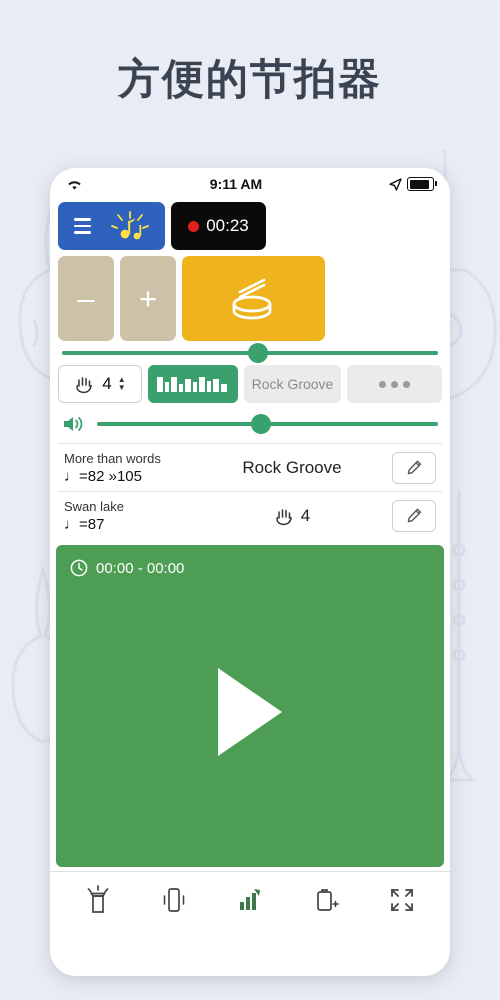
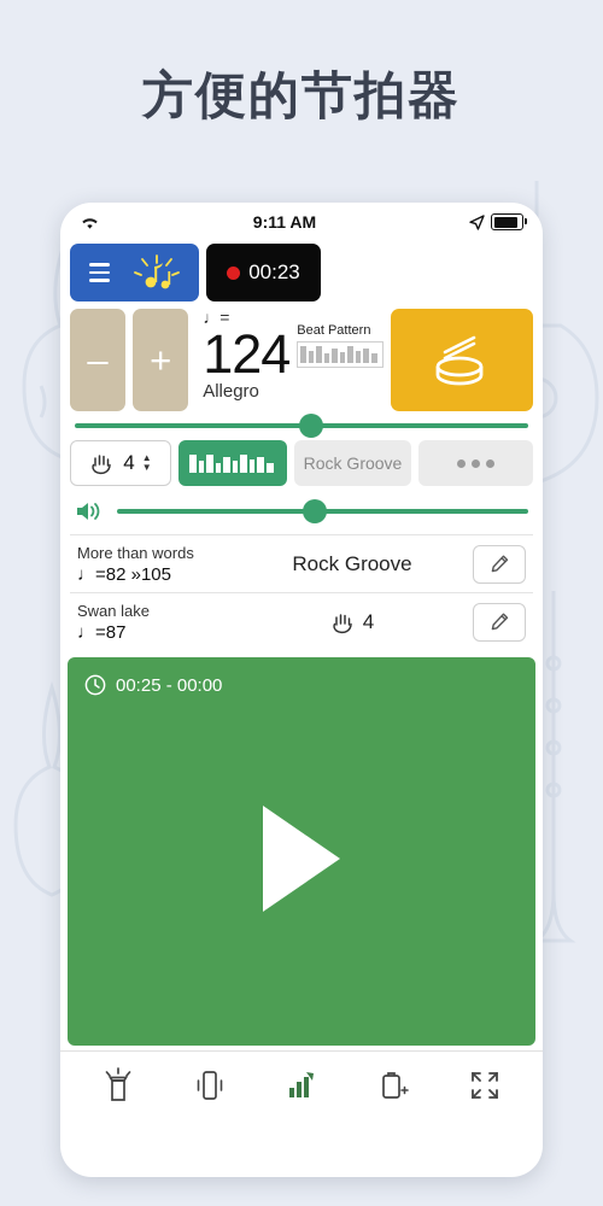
  方便的节拍器
  9:11 AM
  00:23
  –
  +
+ ♩=
+ 124
+ Allegro
+ Beat Pattern
  4
  ▲
  ▼
  Rock Groove
  More than words
  ♩=82 »105
  Rock Groove
  Swan lake
  ♩=87
  4
- 00:00 - 00:00
+ 00:25 - 00:00
